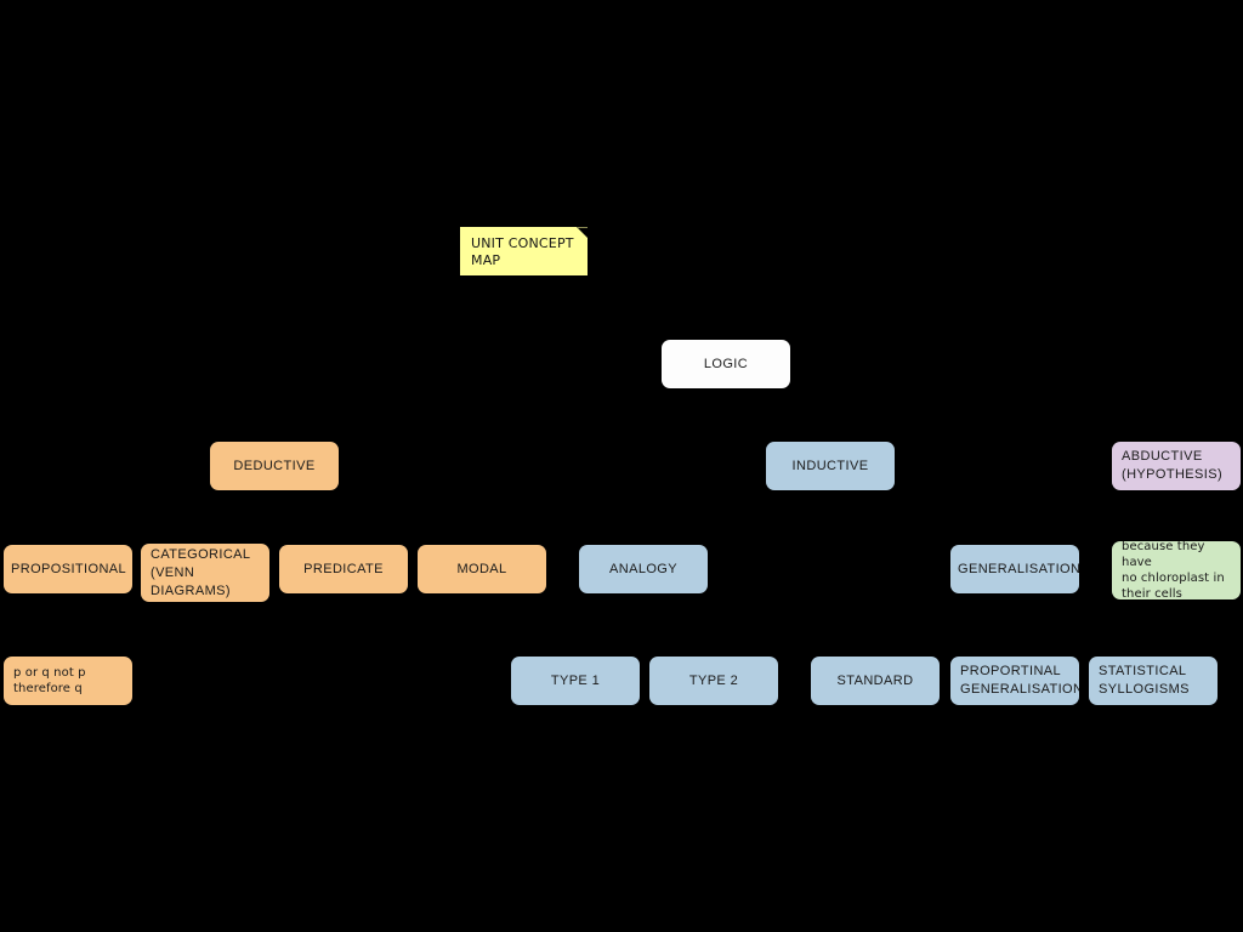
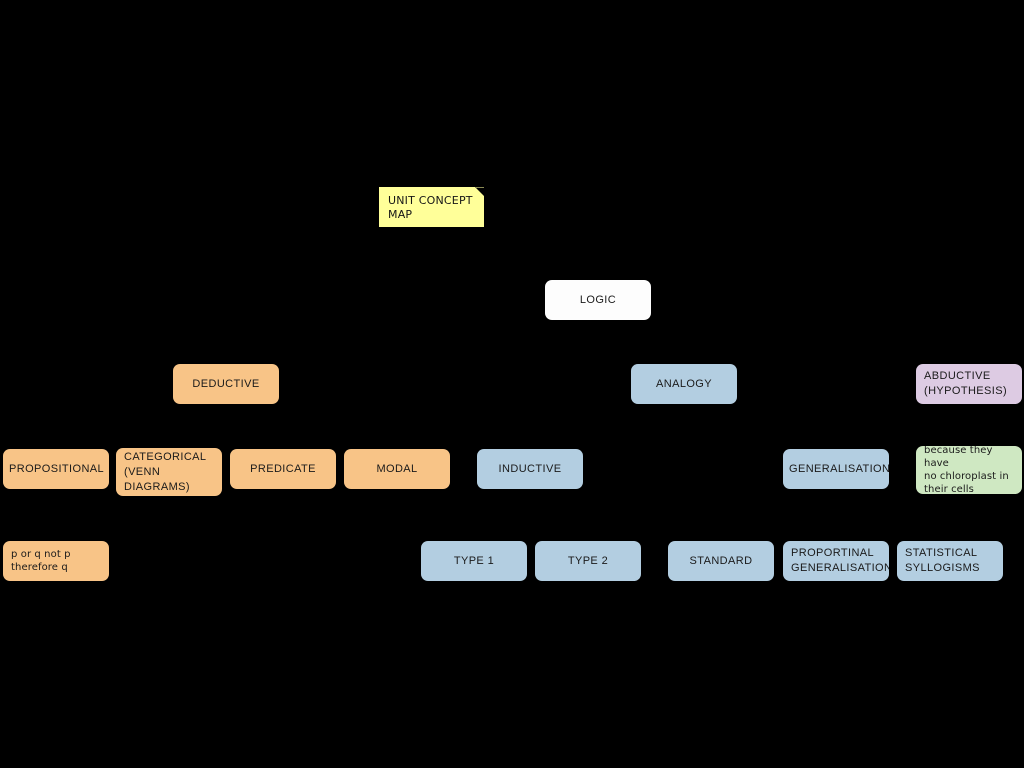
  UNIT CONCEPT
  MAP
  LOGIC
  DEDUCTIVE
- INDUCTIVE
+ ANALOGY
  ABDUCTIVE
  (HYPOTHESIS)
  PROPOSITIONAL
  CATEGORICAL
  (VENN
  DIAGRAMS)
  PREDICATE
  MODAL
- ANALOGY
+ INDUCTIVE
  GENERALISATION
  because they have
  no chloroplast in
  their cells
  p or q not p
  therefore q
  TYPE 1
  TYPE 2
  STANDARD
  PROPORTINAL
  GENERALISATION
  STATISTICAL
  SYLLOGISMS
